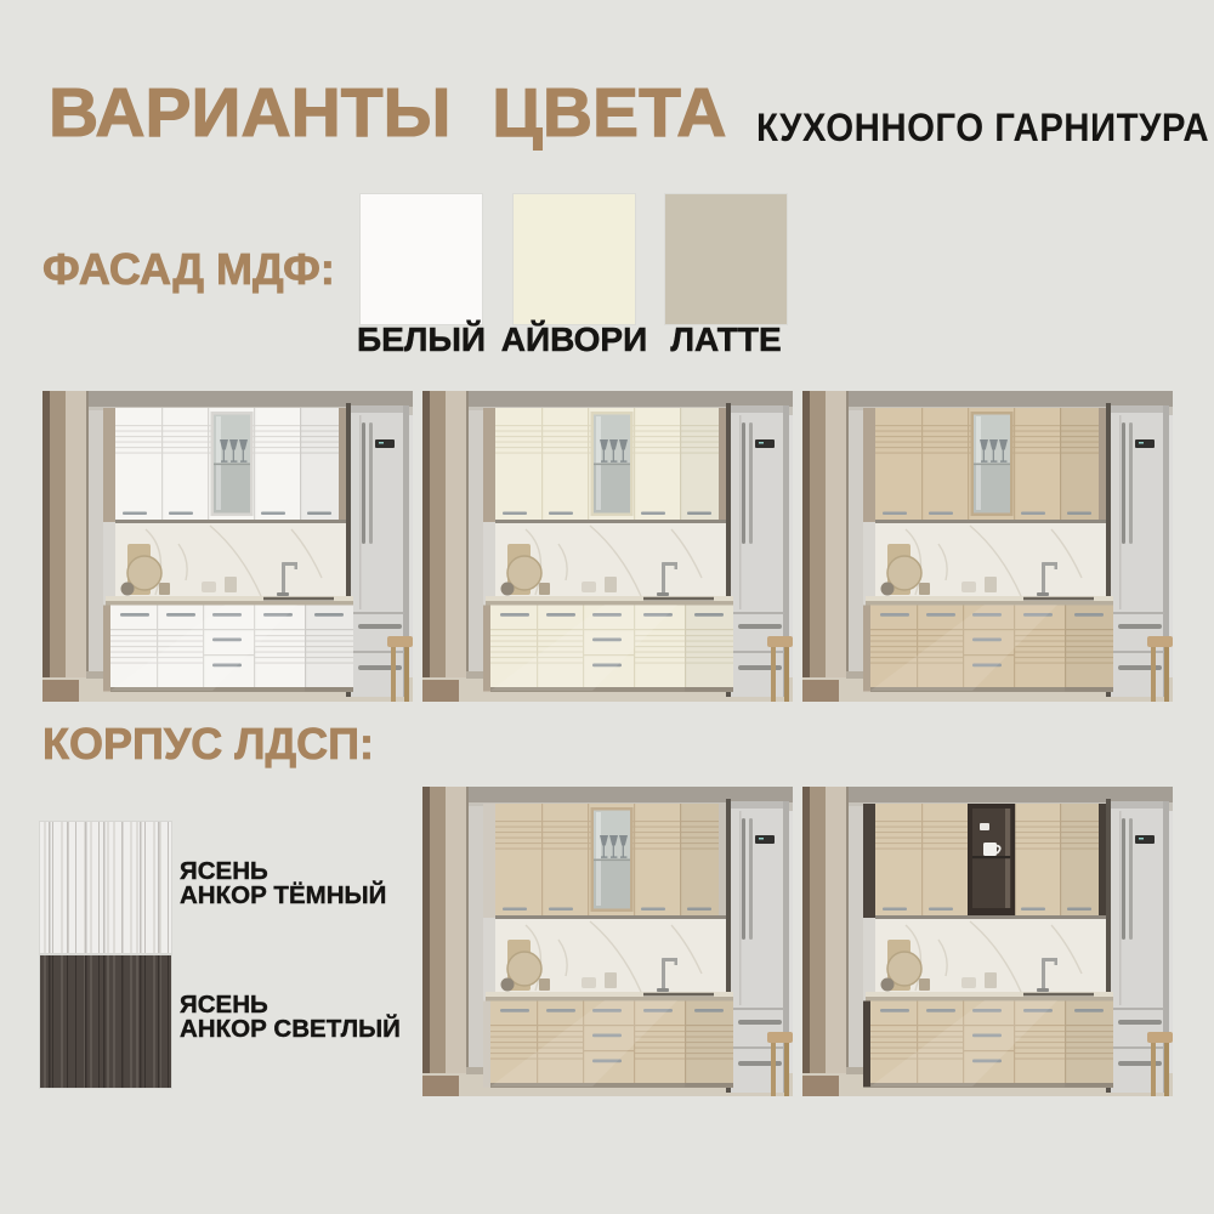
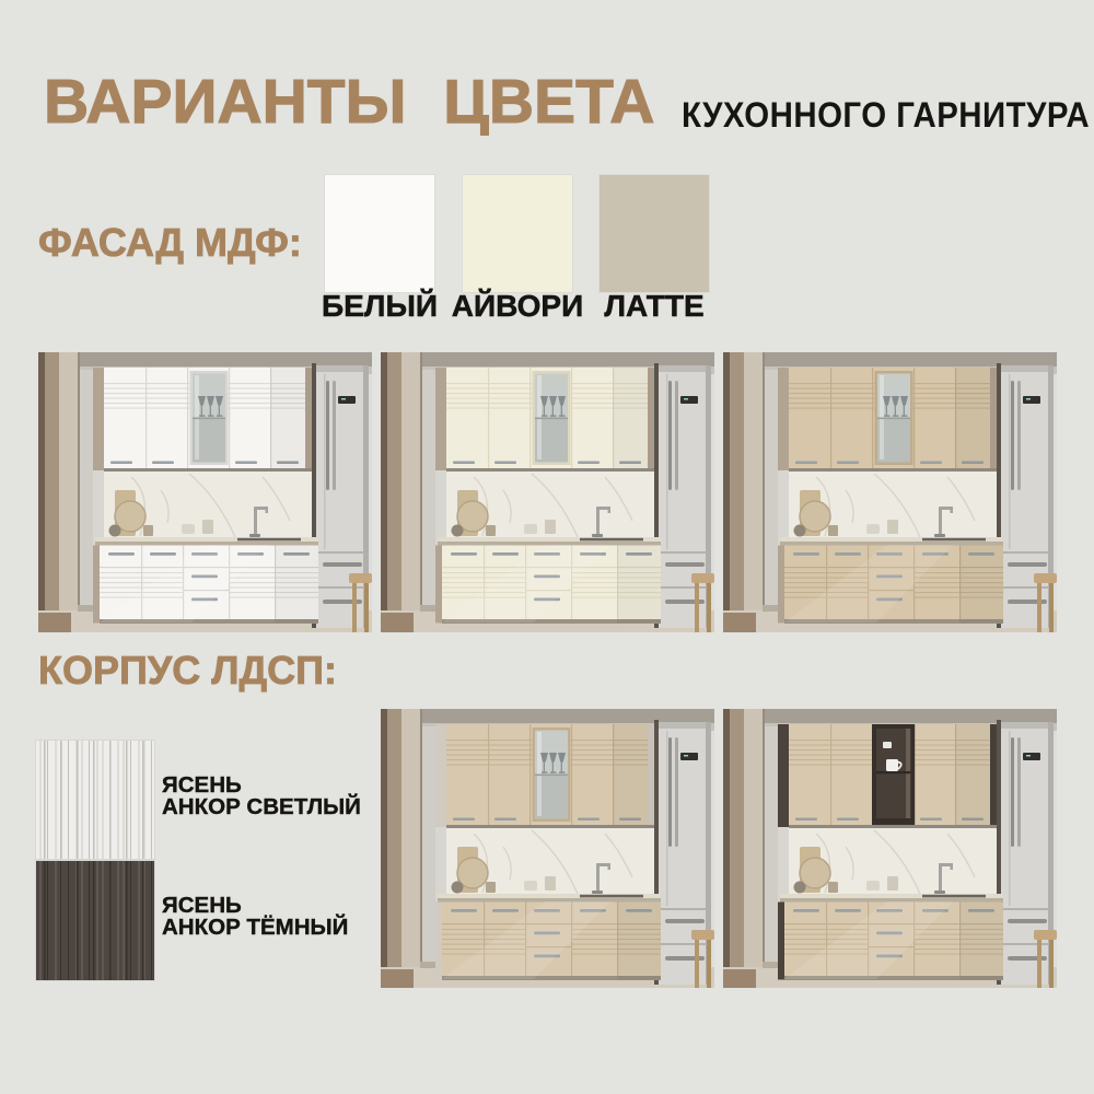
  ВАРИАНТЫ ЦВЕТА
  КУХОННОГО ГАРНИТУРА
  ФАСАД МДФ:
  БЕЛЫЙ
  АЙВОРИ
  ЛАТТЕ
  КОРПУС ЛДСП:
  ЯСЕНЬ
- АНКОР ТЁМНЫЙ
+ АНКОР СВЕТЛЫЙ
  ЯСЕНЬ
- АНКОР СВЕТЛЫЙ
+ АНКОР ТЁМНЫЙ
